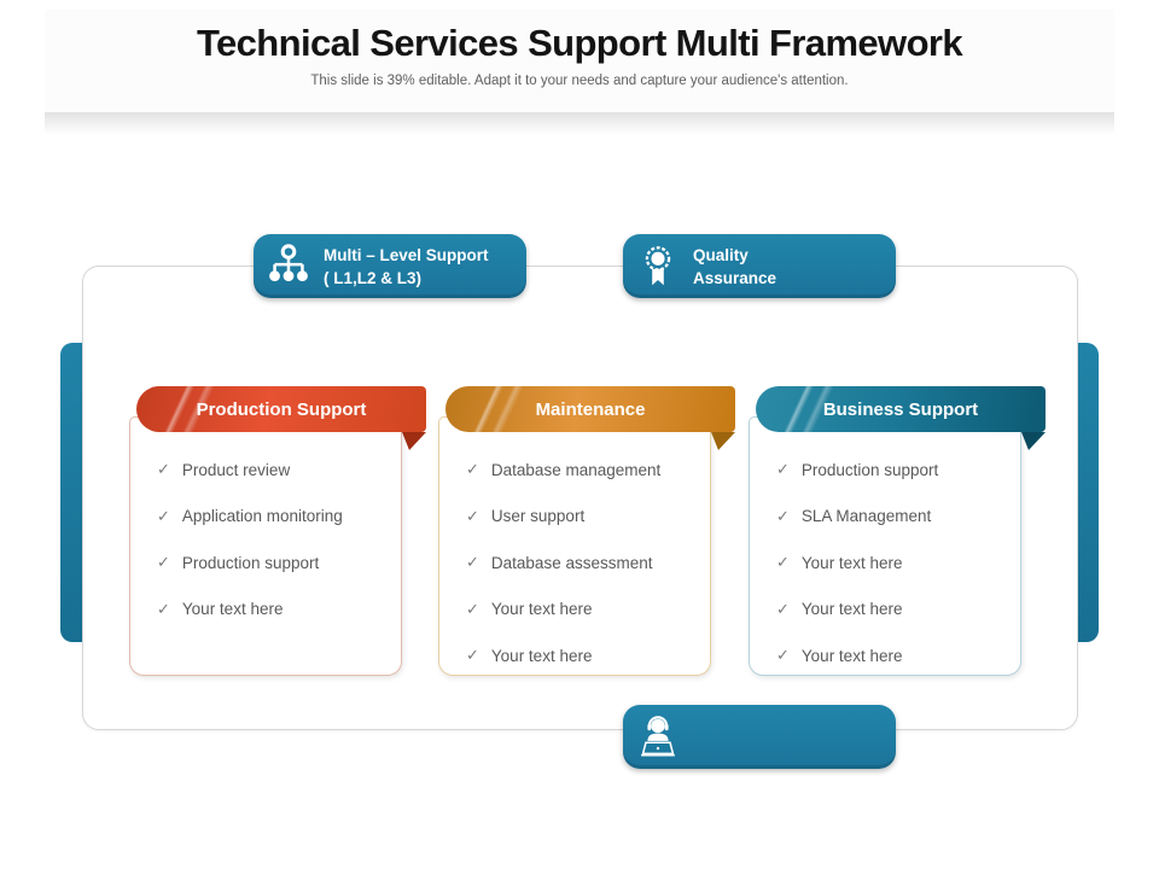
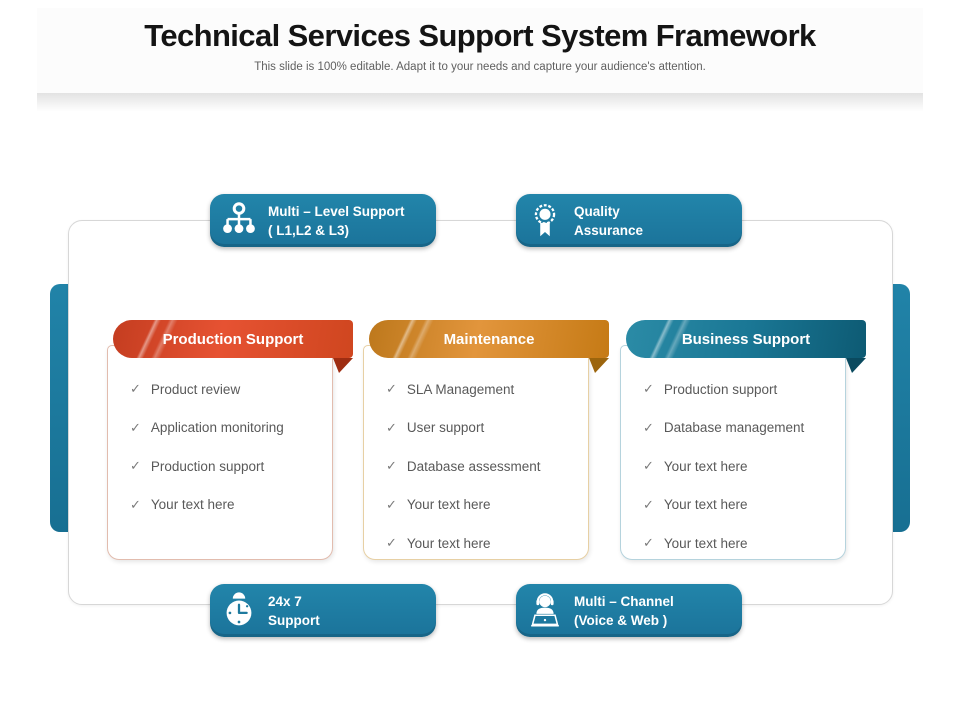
- Technical Services Support Multi Framework
+ Technical Services Support System Framework
- This slide is 39% editable. Adapt it to your needs and capture your audience's attention.
+ This slide is 100% editable. Adapt it to your needs and capture your audience's attention.
  Multi – Level Support
  ( L1,L2 & L3)
  Quality
  Assurance
+ 24x 7
+ Support
+ Multi – Channel
+ (Voice & Web )
  ✓
  Product review
  ✓
  Application monitoring
  ✓
  Production support
  ✓
  Your text here
  ✓
- Database management
+ SLA Management
  ✓
  User support
  ✓
  Database assessment
  ✓
  Your text here
  ✓
  Your text here
  ✓
  Production support
  ✓
- SLA Management
+ Database management
  ✓
  Your text here
  ✓
  Your text here
  ✓
  Your text here
